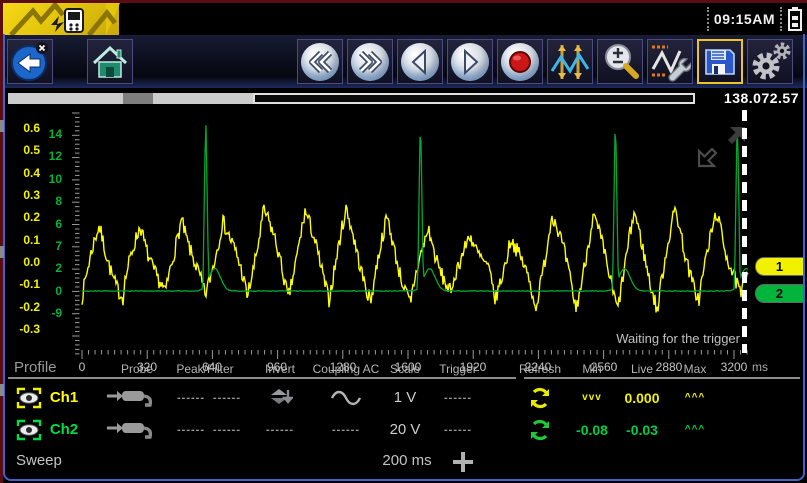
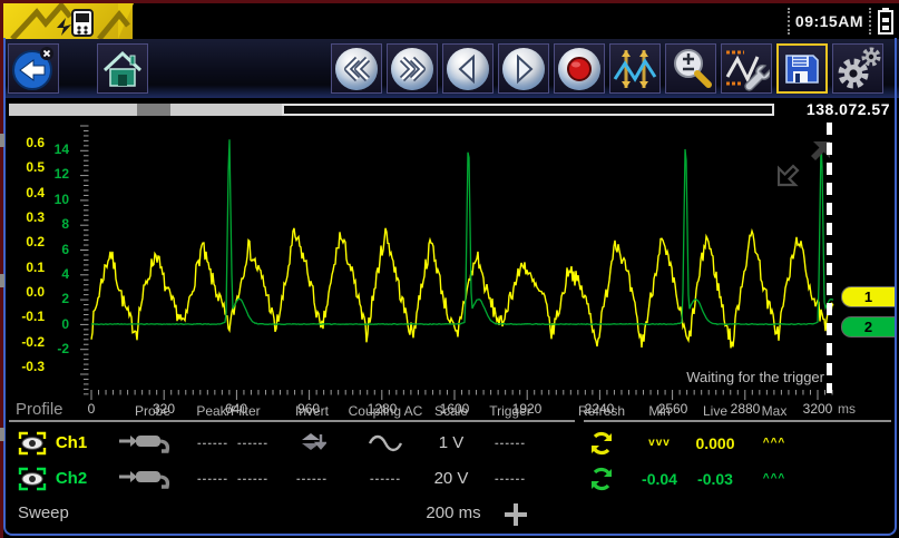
  09:15AM
  138.072.57
  0.6
  0.5
  0.4
  0.3
  0.2
  0.1
  0.0
  -0.1
  -0.2
  -0.3
  14
  12
  10
  8
  6
- 7
+ 4
  2
  0
- -9
+ -2
  Waiting for the trigger
  1
  2
  0
  320
  640
  960
  1280
  1600
  1920
  2240
  2560
  2880
  3200
  ms
  Profile
  Probe
  Peak/Filter
  Invert
  Coupling AC
  Scale
  Trigger
  Refresh
  Min
  Live
  Max
  Ch1
  ------
  ------
  1 V
  ------
  vvv
  0.000
  ^^^
  Ch2
  ------
  ------
  ------
  ------
  20 V
  ------
- -0.08
+ -0.04
  -0.03
  ^^^
  Sweep
  200 ms
